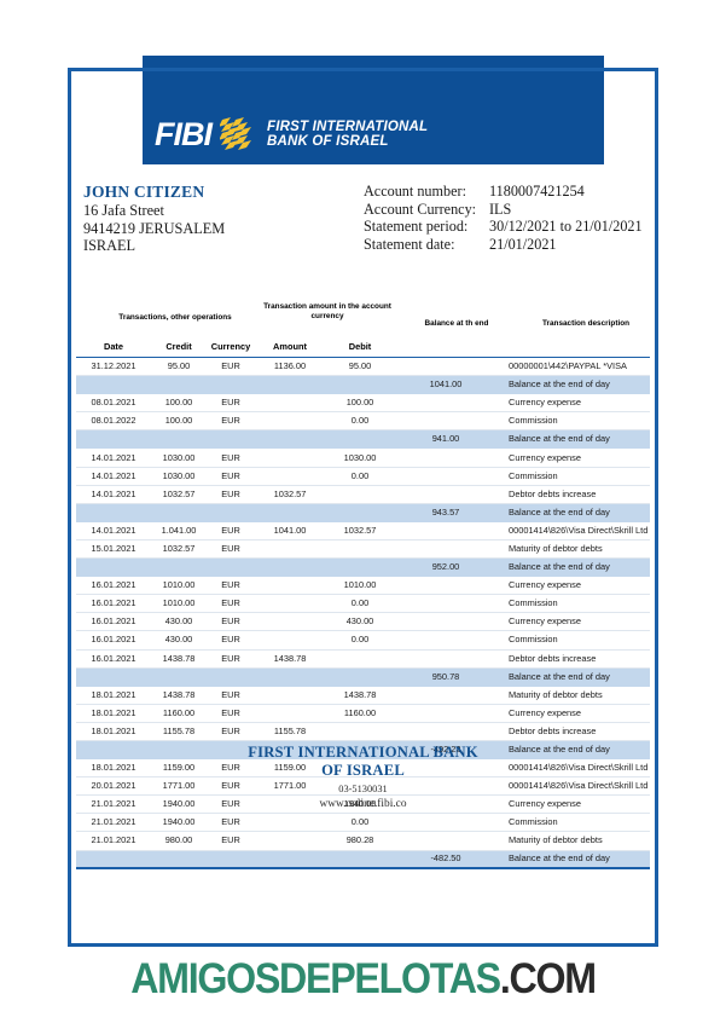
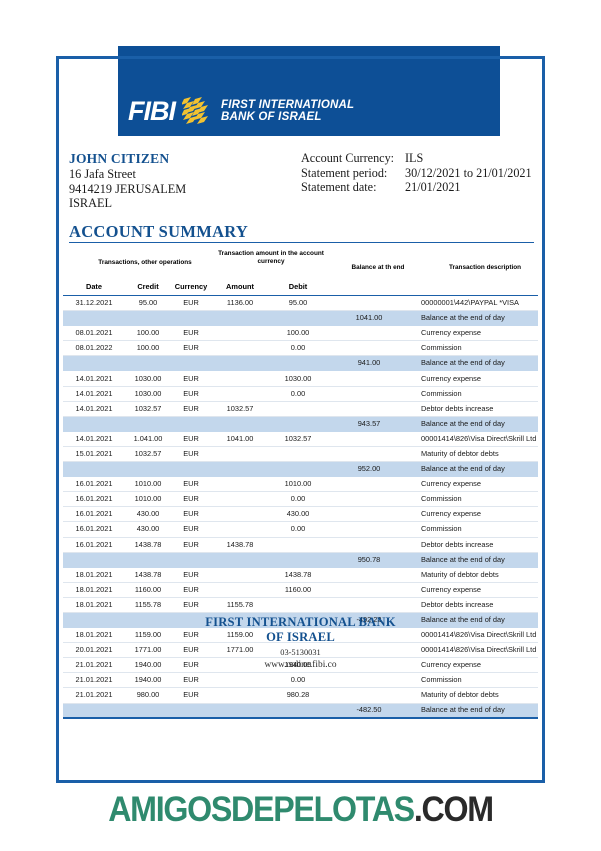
  FIBI
  FIRST INTERNATIONAL
  BANK OF ISRAEL
  JOHN CITIZEN
  16 Jafa Street
  9414219 JERUSALEM
  ISRAEL
- Account number:
- 1180007421254
  Account Currency:
  ILS
  Statement period:
  30/12/2021 to 21/01/2021
  Statement date:
  21/01/2021
+ ACCOUNT SUMMARY
  Date
  Credit
  Currency
  Amount
  Debit
  31.12.2021
  95.00
  EUR
  1136.00
  95.00
  00000001\442\PAYPAL *VISA
  1041.00
  Balance at the end of day
  08.01.2021
  100.00
  EUR
  100.00
  Currency expense
  08.01.2022
  100.00
  EUR
  0.00
  Commission
  941.00
  Balance at the end of day
  14.01.2021
  1030.00
  EUR
  1030.00
  Currency expense
  14.01.2021
  1030.00
  EUR
  0.00
  Commission
  14.01.2021
  1032.57
  EUR
  1032.57
  Debtor debts increase
  943.57
  Balance at the end of day
  14.01.2021
  1.041.00
  EUR
  1041.00
  1032.57
  00001414\826\Visa Direct\Skrill Ltd
  15.01.2021
  1032.57
  EUR
  Maturity of debtor debts
  952.00
  Balance at the end of day
  16.01.2021
  1010.00
  EUR
  1010.00
  Currency expense
  16.01.2021
  1010.00
  EUR
  0.00
  Commission
  16.01.2021
  430.00
  EUR
  430.00
  Currency expense
  16.01.2021
  430.00
  EUR
  0.00
  Commission
  16.01.2021
  1438.78
  EUR
  1438.78
  Debtor debts increase
  950.78
  Balance at the end of day
  18.01.2021
  1438.78
  EUR
  1438.78
  Maturity of debtor debts
  18.01.2021
  1160.00
  EUR
  1160.00
  Currency expense
  18.01.2021
  1155.78
  EUR
  1155.78
  Debtor debts increase
  -492.22
  Balance at the end of day
  18.01.2021
  1159.00
  EUR
  1159.00
  00001414\826\Visa Direct\Skrill Ltd
  20.01.2021
  1771.00
  EUR
  1771.00
  00001414\826\Visa Direct\Skrill Ltd
  21.01.2021
  1940.00
  EUR
  1940.00
  Currency expense
  21.01.2021
  1940.00
  EUR
  0.00
  Commission
  21.01.2021
  980.00
  EUR
  980.28
  Maturity of debtor debts
  -482.50
  Balance at the end of day
  FIRST INTERNATIONAL BANK
  OF ISRAEL
  03-5130031
  www.online.fibi.co
  AMIGOSDEPELOTAS.COM
